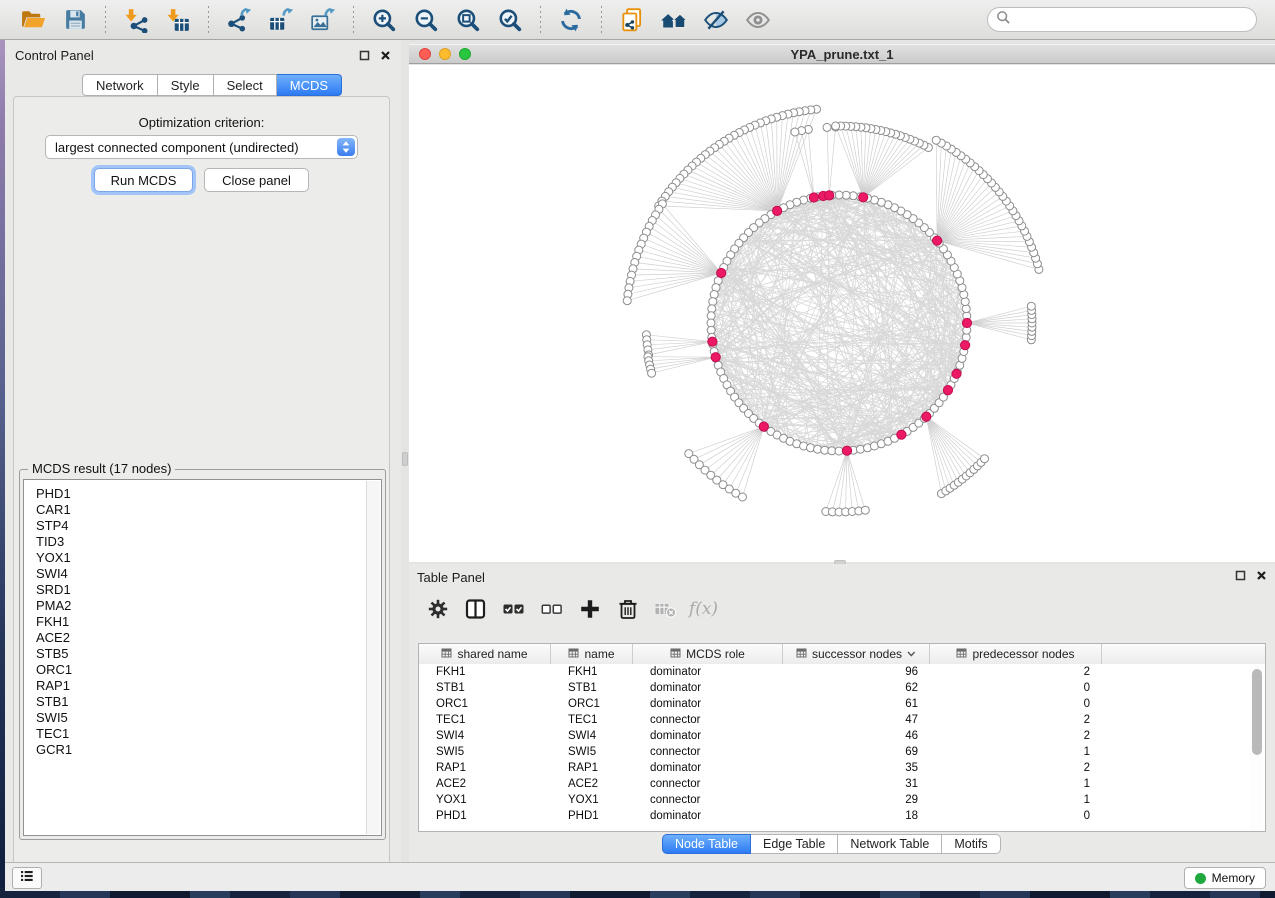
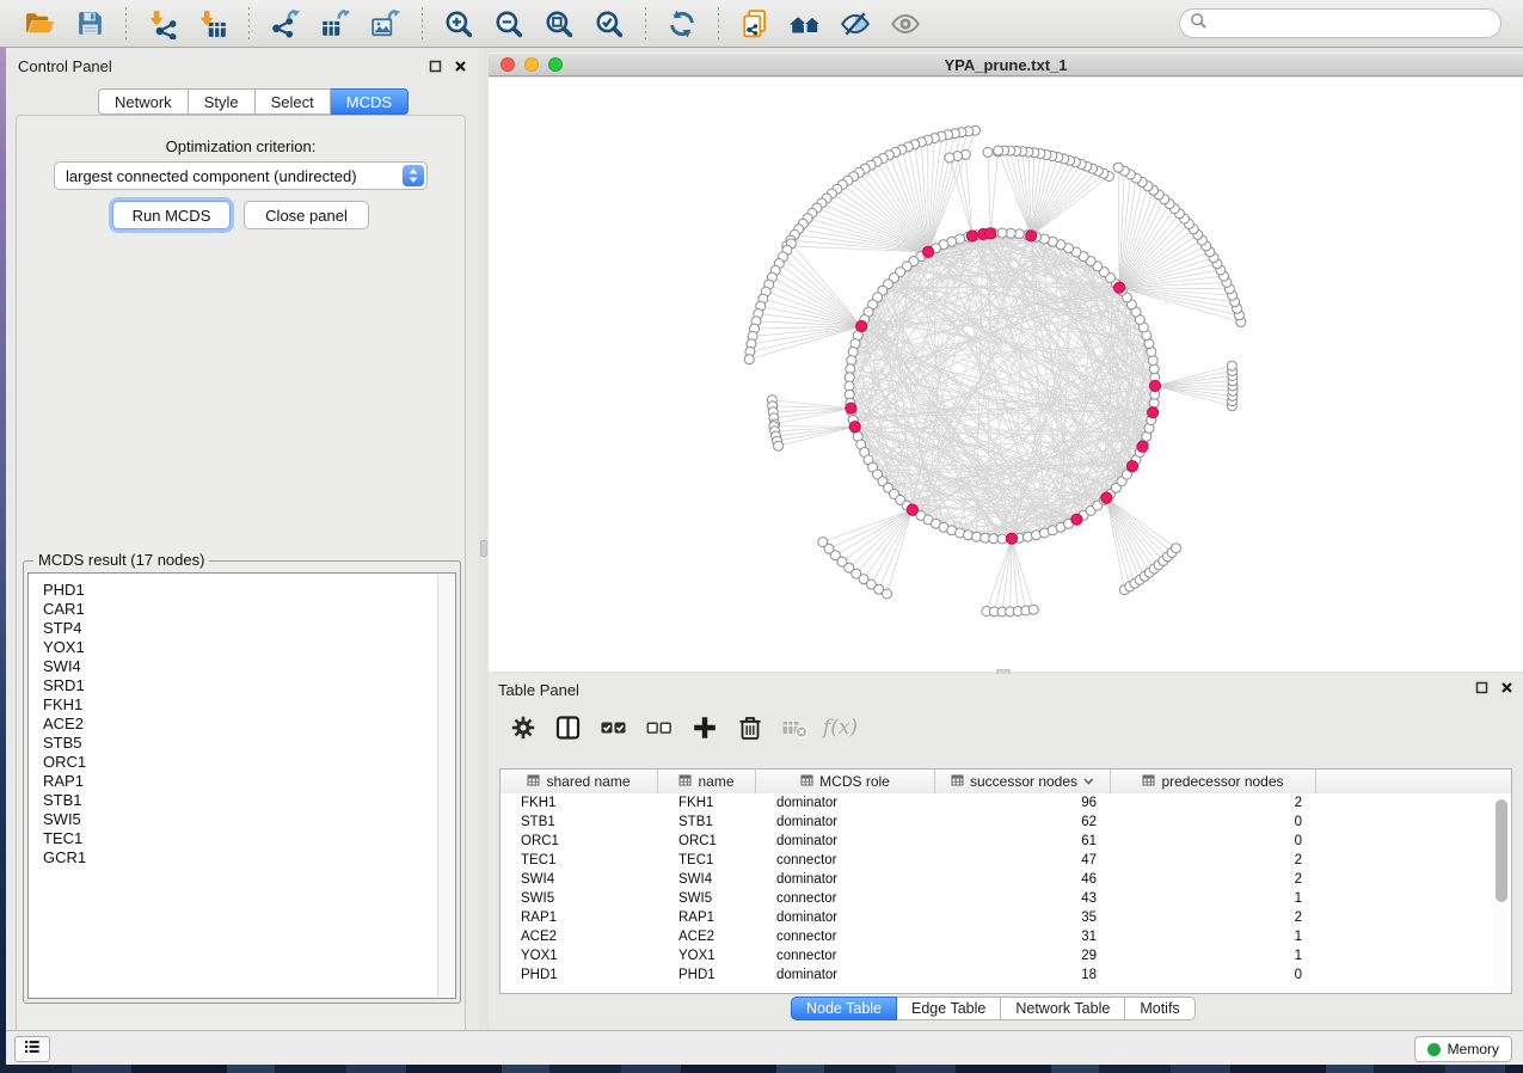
  Control Panel
  Network
  Style
  Select
  MCDS
  Optimization criterion:
  largest connected component (undirected)
  Run MCDS
  Close panel
  MCDS result (17 nodes)
  PHD1
  CAR1
  STP4
- TID3
  YOX1
  SWI4
  SRD1
- PMA2
  FKH1
  ACE2
  STB5
  ORC1
  RAP1
  STB1
  SWI5
  TEC1
  GCR1
  YPA_prune.txt_1
  Table Panel
  f(x)
  shared name
  name
  MCDS role
  successor nodes
  predecessor nodes
  FKH1
  FKH1
  dominator
  96
  2
  STB1
  STB1
  dominator
  62
  0
  ORC1
  ORC1
  dominator
  61
  0
  TEC1
  TEC1
  connector
  47
  2
  SWI4
  SWI4
  dominator
  46
  2
  SWI5
  SWI5
  connector
- 69
+ 43
  1
  RAP1
  RAP1
  dominator
  35
  2
  ACE2
  ACE2
  connector
  31
  1
  YOX1
  YOX1
  connector
  29
  1
  PHD1
  PHD1
  dominator
  18
  0
  Node Table
  Edge Table
  Network Table
  Motifs
  Memory
